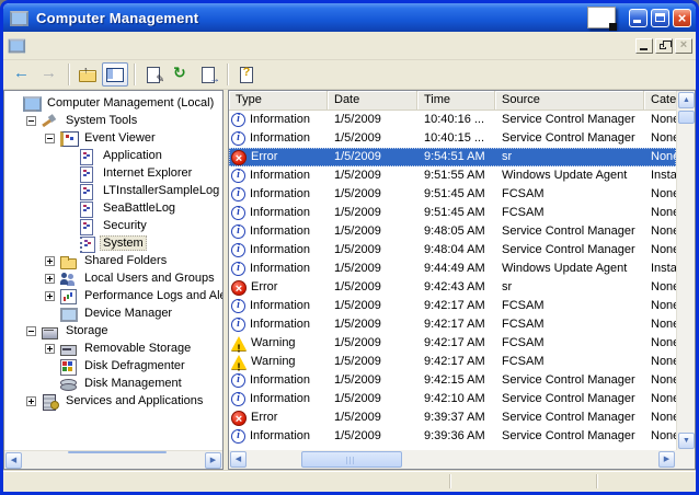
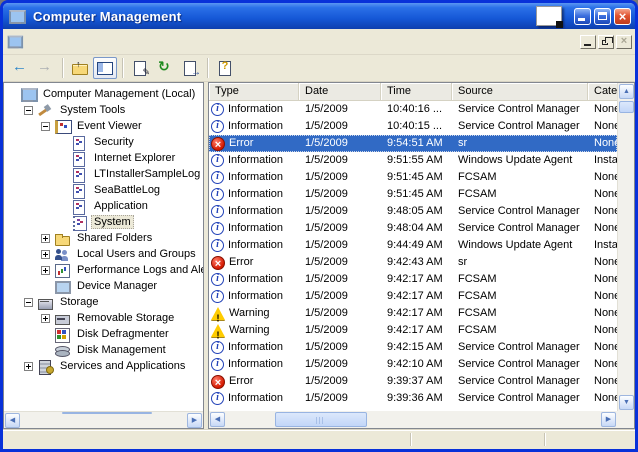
  Computer Management
  ×
  ×
  Computer Management (Local)
  System Tools
  Event Viewer
- Application
+ Security
  Internet Explorer
  LTInstallerSampleLog
  SeaBattleLog
- Security
+ Application
  System
  Shared Folders
  Local Users and Groups
  Performance Logs and Al
  Device Manager
  Storage
  Removable Storage
  Disk Defragmenter
  Disk Management
  Services and Applications
  Type
  Date
  Time
  Source
  Cate
  Information
  1/5/2009
  10:40:16 ...
  Service Control Manager
  Non
  Information
  1/5/2009
  10:40:15 ...
  Service Control Manager
  Non
  Error
  1/5/2009
  9:54:51 AM
  sr
  Non
  Information
  1/5/2009
  9:51:55 AM
  Windows Update Agent
  Insta
  Information
  1/5/2009
  9:51:45 AM
  FCSAM
  Non
  Information
  1/5/2009
  9:51:45 AM
  FCSAM
  Non
  Information
  1/5/2009
  9:48:05 AM
  Service Control Manager
  Non
  Information
  1/5/2009
  9:48:04 AM
  Service Control Manager
  Non
  Information
  1/5/2009
  9:44:49 AM
  Windows Update Agent
  Insta
  Error
  1/5/2009
  9:42:43 AM
  sr
  Non
  Information
  1/5/2009
  9:42:17 AM
  FCSAM
  Non
  Information
  1/5/2009
  9:42:17 AM
  FCSAM
  Non
  Warning
  1/5/2009
  9:42:17 AM
  FCSAM
  Non
  Warning
  1/5/2009
  9:42:17 AM
  FCSAM
  Non
  Information
  1/5/2009
  9:42:15 AM
  Service Control Manager
  Non
  Information
  1/5/2009
  9:42:10 AM
  Service Control Manager
  Non
  Error
  1/5/2009
  9:39:37 AM
  Service Control Manager
  Non
  Information
  1/5/2009
  9:39:36 AM
  Service Control Manager
  Non
